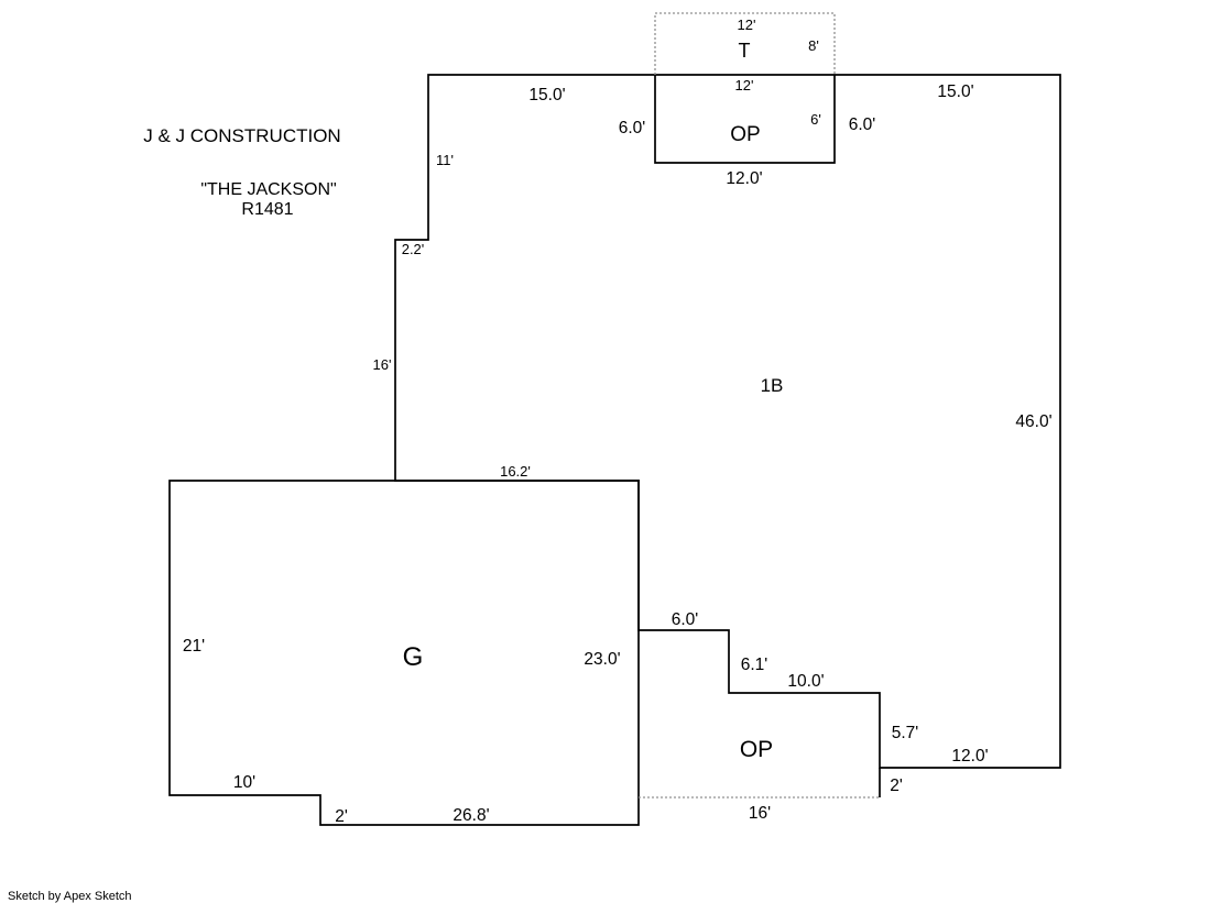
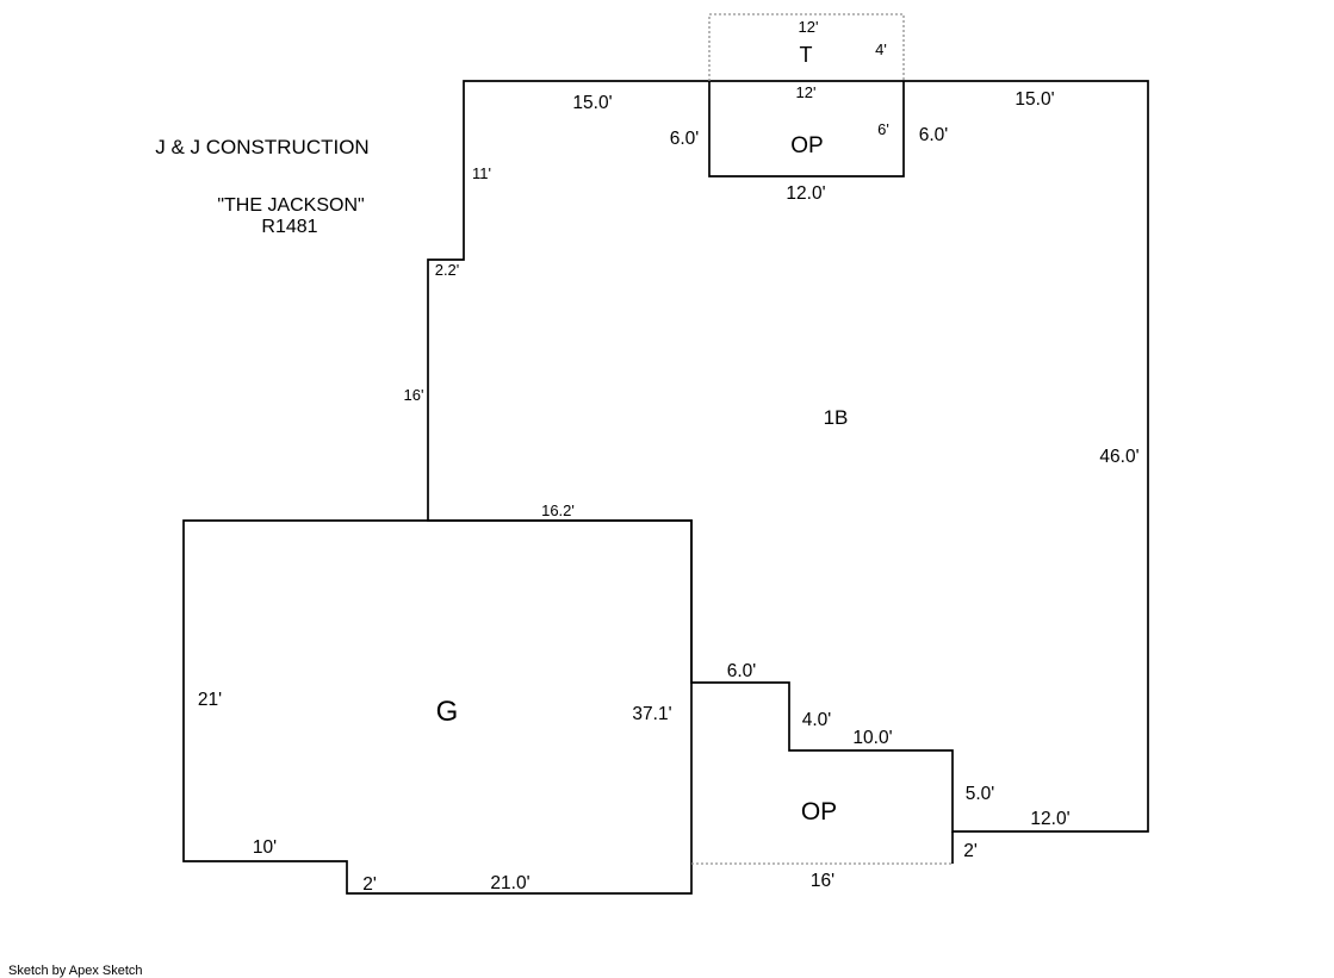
  J & J CONSTRUCTION
  "THE JACKSON"
  R1481
  12'
  T
- 8'
+ 4'
  12'
  OP
  6'
  6.0'
  6.0'
  12.0'
  15.0'
  15.0'
  11'
  2.2'
  16'
  1B
  46.0'
  16.2'
  21'
  G
- 23.0'
+ 37.1'
  10'
  2'
- 26.8'
+ 21.0'
  6.0'
- 6.1'
+ 4.0'
  10.0'
  OP
- 5.7'
+ 5.0'
  12.0'
  2'
  16'
  Sketch by Apex Sketch
